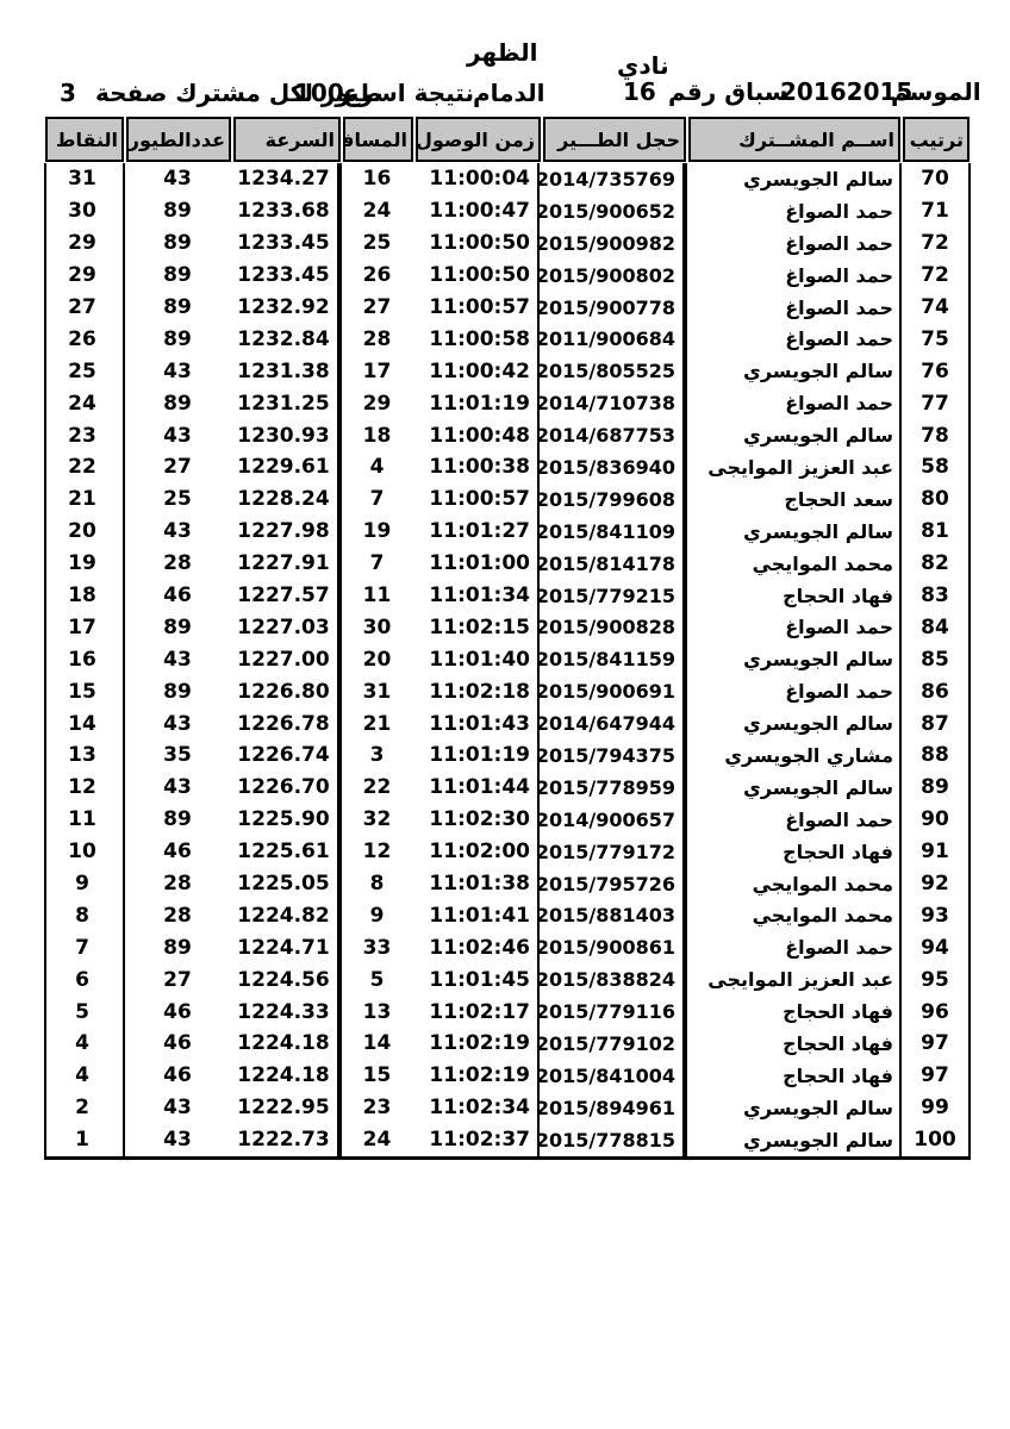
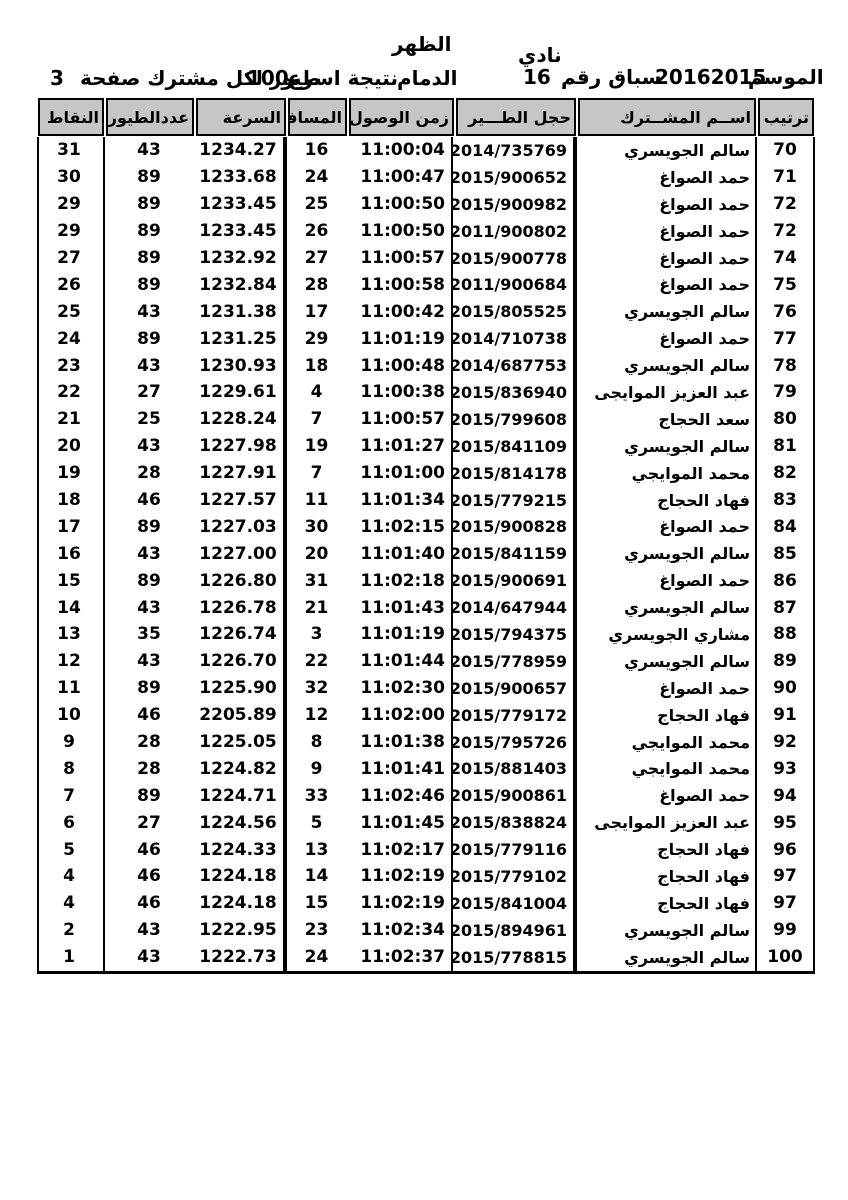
  نادي
  الظهر
  الموسم
  20162015
  سباق رقم
  16
  الدمام
  نتيجة اسرع
  100
  طيور لكل مشترك صفحة
  3
  ترتيب
  اســم المشــترك
  حجل الطـــير
  زمن الوصول
  المساف
  السرعة
  عددالطيور
  النقاط
  70
  سالم الجويسري
  2014/735769
  11:00:04
  16
  1234.27
  43
  31
  71
  حمد الصواغ
  2015/900652
  11:00:47
  24
  1233.68
  89
  30
  72
  حمد الصواغ
  2015/900982
  11:00:50
  25
  1233.45
  89
  29
  72
  حمد الصواغ
- 2015/900802
+ 2011/900802
  11:00:50
  26
  1233.45
  89
  29
  74
  حمد الصواغ
  2015/900778
  11:00:57
  27
  1232.92
  89
  27
  75
  حمد الصواغ
  2011/900684
  11:00:58
  28
  1232.84
  89
  26
  76
  سالم الجويسري
  2015/805525
  11:00:42
  17
  1231.38
  43
  25
  77
  حمد الصواغ
  2014/710738
  11:01:19
  29
  1231.25
  89
  24
  78
  سالم الجويسري
  2014/687753
  11:00:48
  18
  1230.93
  43
  23
- 58
+ 79
  عبد العزيز الموايجى
  2015/836940
  11:00:38
  4
  1229.61
  27
  22
  80
  سعد الحجاج
  2015/799608
  11:00:57
  7
  1228.24
  25
  21
  81
  سالم الجويسري
  2015/841109
  11:01:27
  19
  1227.98
  43
  20
  82
  محمد الموايجي
  2015/814178
  11:01:00
  7
  1227.91
  28
  19
  83
  فهاد الحجاج
  2015/779215
  11:01:34
  11
  1227.57
  46
  18
  84
  حمد الصواغ
  2015/900828
  11:02:15
  30
  1227.03
  89
  17
  85
  سالم الجويسري
  2015/841159
  11:01:40
  20
  1227.00
  43
  16
  86
  حمد الصواغ
  2015/900691
  11:02:18
  31
  1226.80
  89
  15
  87
  سالم الجويسري
  2014/647944
  11:01:43
  21
  1226.78
  43
  14
  88
  مشاري الجويسري
  2015/794375
  11:01:19
  3
  1226.74
  35
  13
  89
  سالم الجويسري
  2015/778959
  11:01:44
  22
  1226.70
  43
  12
  90
  حمد الصواغ
- 2014/900657
+ 2015/900657
  11:02:30
  32
  1225.90
  89
  11
  91
  فهاد الحجاج
  2015/779172
  11:02:00
  12
- 1225.61
+ 2205.89
  46
  10
  92
  محمد الموايجي
  2015/795726
  11:01:38
  8
  1225.05
  28
  9
  93
  محمد الموايجي
  2015/881403
  11:01:41
  9
  1224.82
  28
  8
  94
  حمد الصواغ
  2015/900861
  11:02:46
  33
  1224.71
  89
  7
  95
  عبد العزيز الموايجى
  2015/838824
  11:01:45
  5
  1224.56
  27
  6
  96
  فهاد الحجاج
  2015/779116
  11:02:17
  13
  1224.33
  46
  5
  97
  فهاد الحجاج
  2015/779102
  11:02:19
  14
  1224.18
  46
  4
  97
  فهاد الحجاج
  2015/841004
  11:02:19
  15
  1224.18
  46
  4
  99
  سالم الجويسري
  2015/894961
  11:02:34
  23
  1222.95
  43
  2
  100
  سالم الجويسري
  2015/778815
  11:02:37
  24
  1222.73
  43
  1
